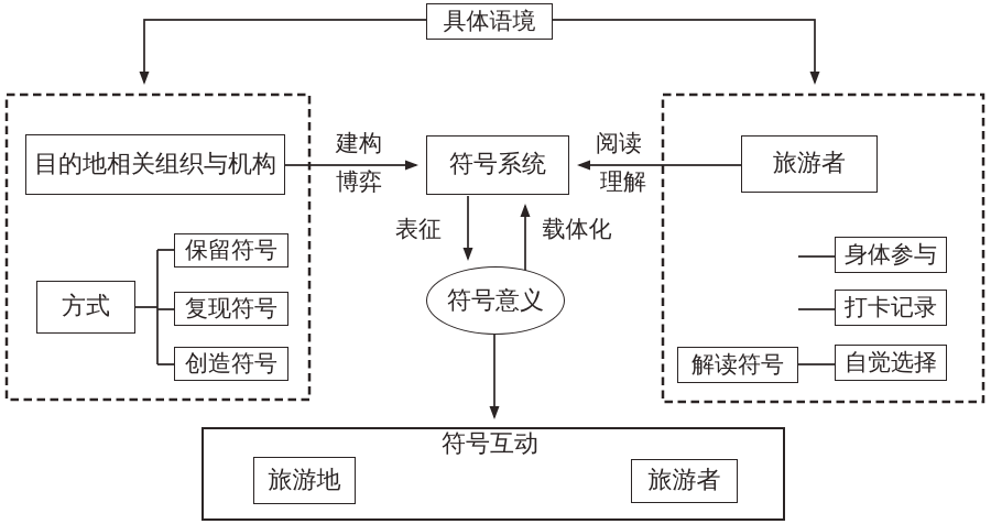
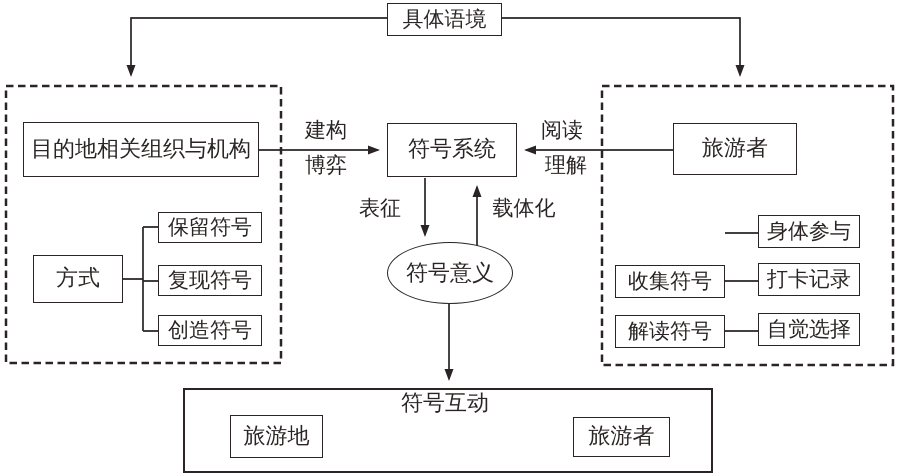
  具体语境
  目的地相关组织与机构
  方式
  保留符号
  复现符号
  创造符号
  符号系统
  符号意义
  建构
  博弈
  阅读
  理解
  表征
  载体化
  旅游者
  身体参与
+ 收集符号
  打卡记录
  解读符号
  自觉选择
  符号互动
  旅游地
  旅游者
